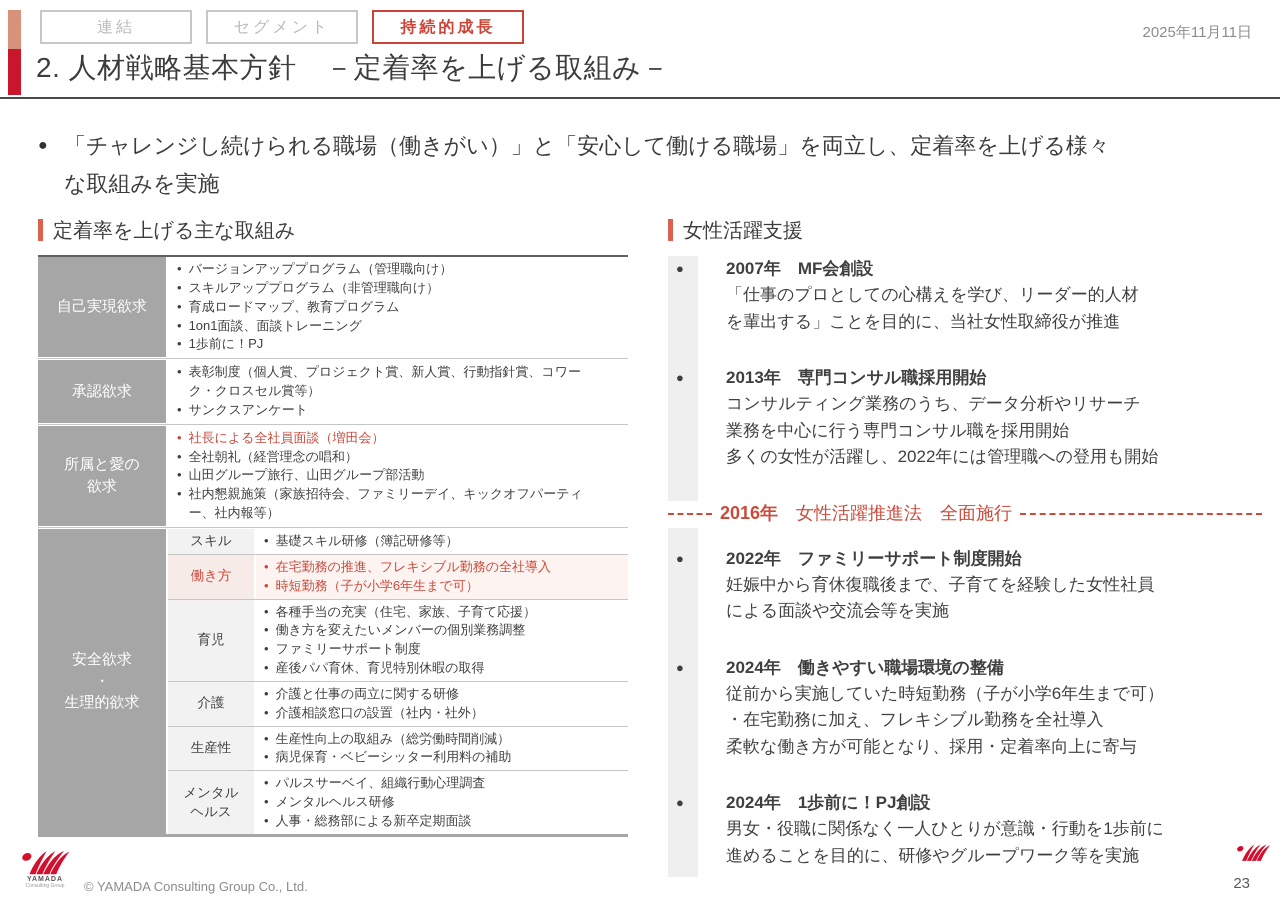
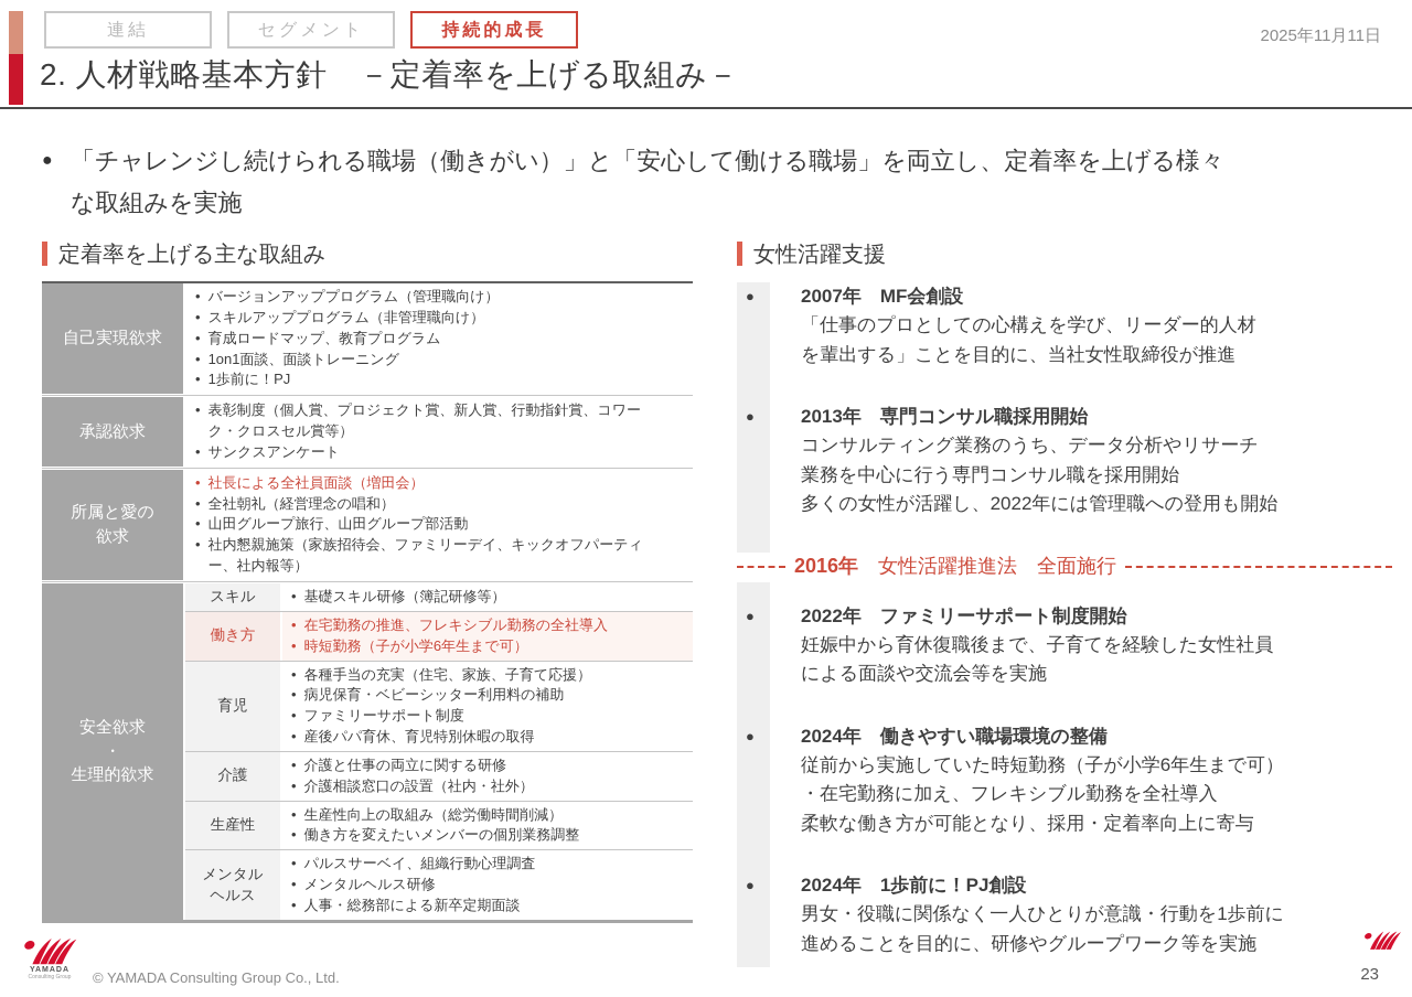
  連結
  セグメント
  持続的成長
  2025年11月11日
  2. 人材戦略基本方針 －定着率を上げる取組み－
  ●
  「チャレンジし続けられる職場（働きがい）」と「安心して働ける職場」を両立し、定着率を上げる様々な取組みを実施
  定着率を上げる主な取組み
  自己実現欲求
  •
  バージョンアッププログラム（管理職向け）
  •
  スキルアッププログラム（非管理職向け）
  •
  育成ロードマップ、教育プログラム
  •
  1on1面談、面談トレーニング
  •
  1歩前に！PJ
  承認欲求
  •
  表彰制度（個人賞、プロジェクト賞、新人賞、行動指針賞、コワーク・クロスセル賞等）
  •
  サンクスアンケート
  所属と愛の
  欲求
  •
  社長による全社員面談（増田会）
  •
  全社朝礼（経営理念の唱和）
  •
  山田グループ旅行、山田グループ部活動
  •
  社内懇親施策（家族招待会、ファミリーデイ、キックオフパーティー、社内報等）
  安全欲求
  ・
  生理的欲求
  スキル
  •
  基礎スキル研修（簿記研修等）
  働き方
  •
  在宅勤務の推進、フレキシブル勤務の全社導入
  •
  時短勤務（子が小学6年生まで可）
  育児
  •
  各種手当の充実（住宅、家族、子育て応援）
  •
- 働き方を変えたいメンバーの個別業務調整
+ 病児保育・ベビーシッター利用料の補助
  •
  ファミリーサポート制度
  •
  産後パパ育休、育児特別休暇の取得
  介護
  •
  介護と仕事の両立に関する研修
  •
  介護相談窓口の設置（社内・社外）
  生産性
  •
  生産性向上の取組み（総労働時間削減）
  •
- 病児保育・ベビーシッター利用料の補助
+ 働き方を変えたいメンバーの個別業務調整
  メンタル
  ヘルス
  •
  パルスサーベイ、組織行動心理調査
  •
  メンタルヘルス研修
  •
  人事・総務部による新卒定期面談
  女性活躍支援
  ●
  2007年 MF会創設
  「仕事のプロとしての心構えを学び、リーダー的人材
  を輩出する」ことを目的に、当社女性取締役が推進
  ●
  2013年 専門コンサル職採用開始
  コンサルティング業務のうち、データ分析やリサーチ
  業務を中心に行う専門コンサル職を採用開始
  多くの女性が活躍し、2022年には管理職への登用も開始
  2016年 女性活躍推進法 全面施行
  ●
  2022年 ファミリーサポート制度開始
  妊娠中から育休復職後まで、子育てを経験した女性社員
  による面談や交流会等を実施
  ●
  2024年 働きやすい職場環境の整備
  従前から実施していた時短勤務（子が小学6年生まで可）
  ・在宅勤務に加え、フレキシブル勤務を全社導入
  柔軟な働き方が可能となり、採用・定着率向上に寄与
  ●
  2024年 1歩前に！PJ創設
  男女・役職に関係なく一人ひとりが意識・行動を1歩前に
  進めることを目的に、研修やグループワーク等を実施
  © YAMADA Consulting Group Co., Ltd.
  23
